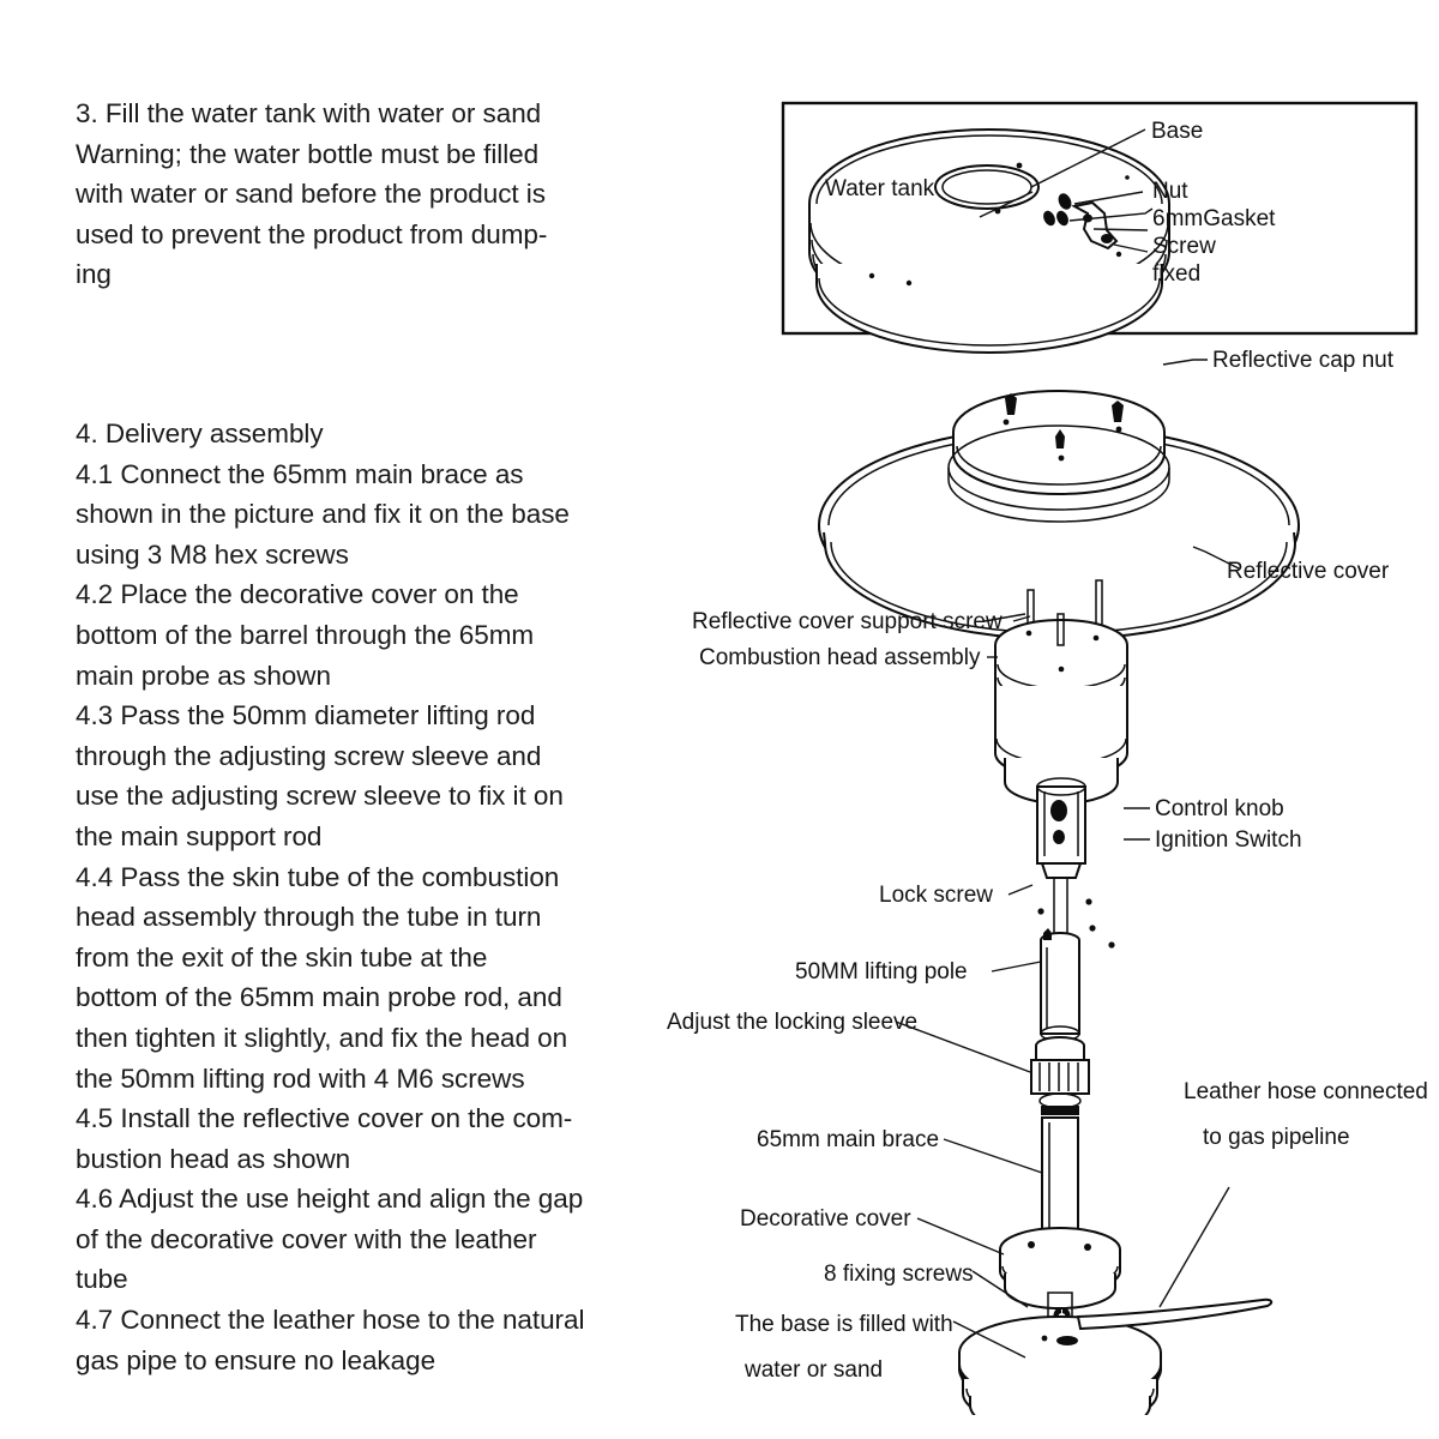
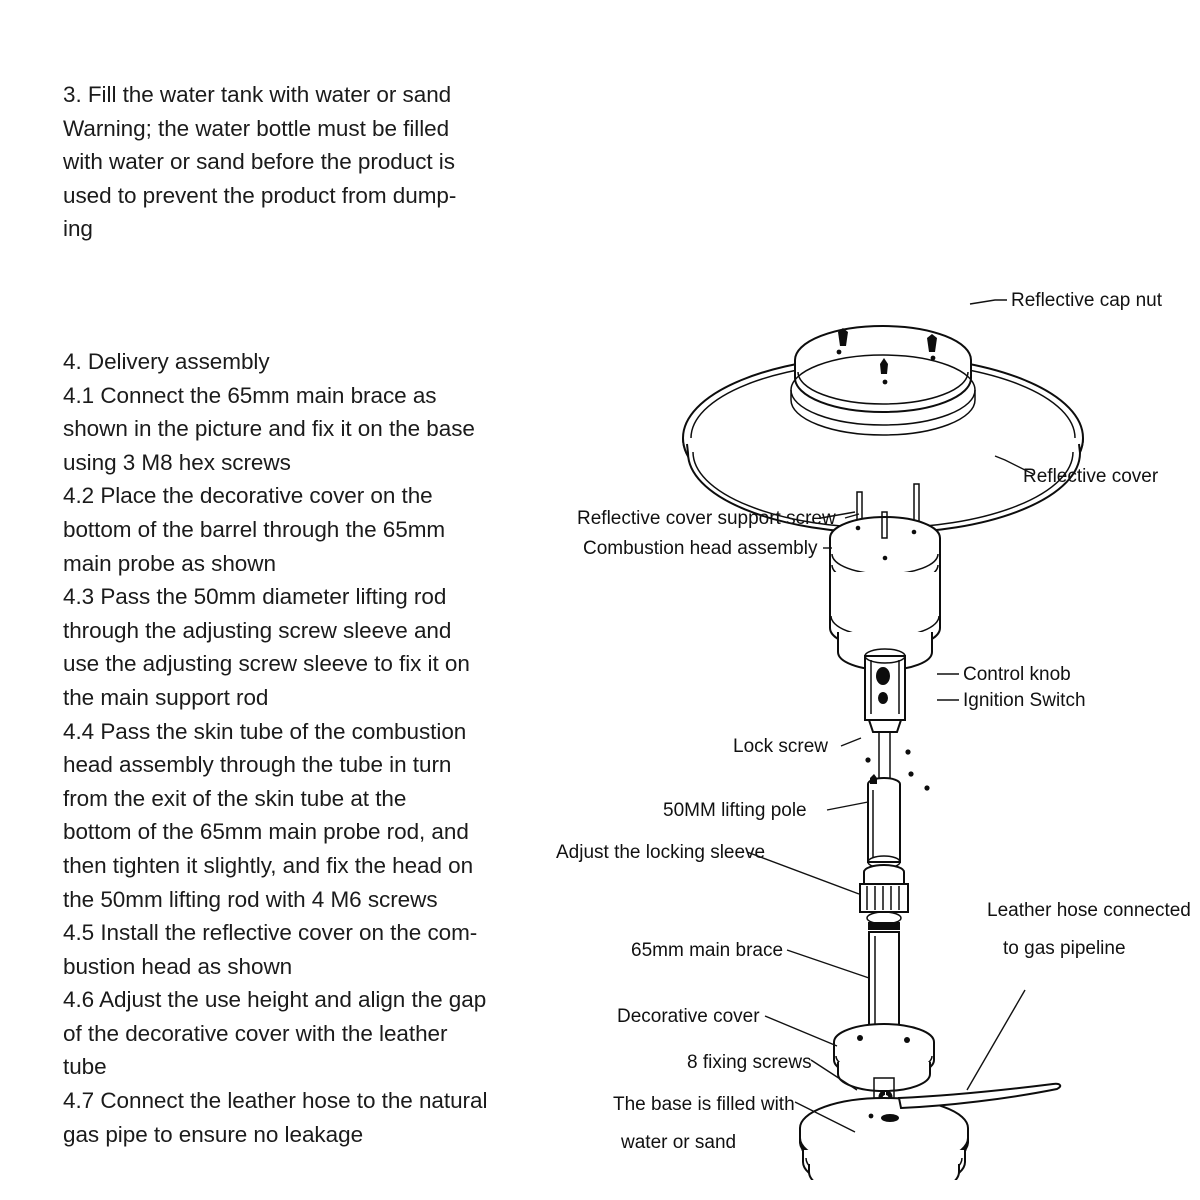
  3. Fill the water tank with water or sand
  Warning; the water bottle must be filled
  with water or sand before the product is
  used to prevent the product from dump-
  ing
  4. Delivery assembly
  4.1 Connect the 65mm main brace as
  shown in the picture and fix it on the base
  using 3 M8 hex screws
  4.2 Place the decorative cover on the
  bottom of the barrel through the 65mm
  main probe as shown
  4.3 Pass the 50mm diameter lifting rod
  through the adjusting screw sleeve and
  use the adjusting screw sleeve to fix it on
  the main support rod
  4.4 Pass the skin tube of the combustion
  head assembly through the tube in turn
  from the exit of the skin tube at the
  bottom of the 65mm main probe rod, and
  then tighten it slightly, and fix the head on
  the 50mm lifting rod with 4 M6 screws
  4.5 Install the reflective cover on the com-
  bustion head as shown
  4.6 Adjust the use height and align the gap
  of the decorative cover with the leather
  tube
  4.7 Connect the leather hose to the natural
  gas pipe to ensure no leakage
- Base
- Water tank
- Nut
- 6mmGasket
- Screw
- fixed
  Reflective cap nut
  Reflective cover
  Reflective cover support screw
  Combustion head assembly
  Control knob
  Ignition Switch
  Lock screw
  50MM lifting pole
  Adjust the locking sleeve
  65mm main brace
  Decorative cover
  8 fixing screws
  The base is filled with
  water or sand
  Leather hose connected
  to gas pipeline
